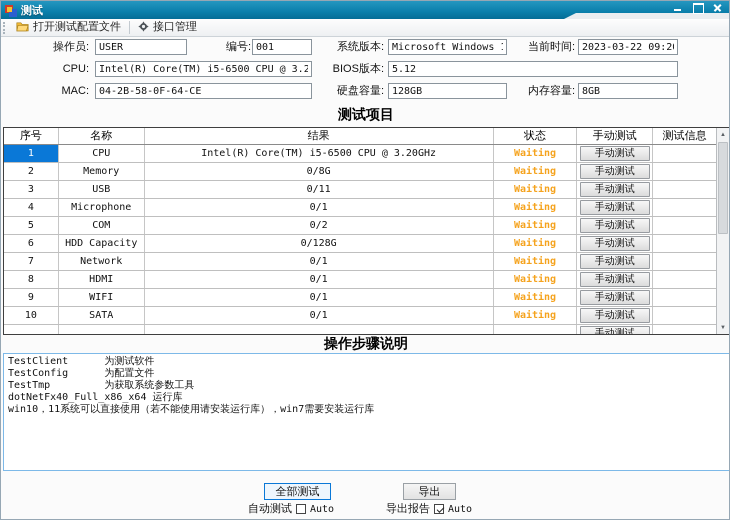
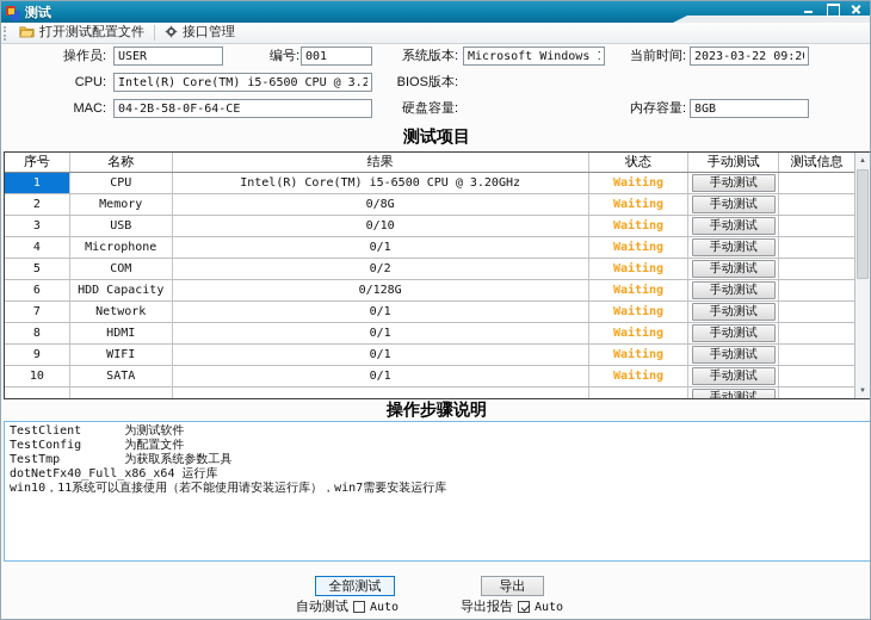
  测试
  打开测试配置文件
  接口管理
  操作员:
  USER
  编号:
  001
  系统版本:
  Microsoft Windows
  当前时间:
  2023-03-22 09:2
  CPU:
  Intel(R) Core(TM) i5-6500 CPU @ 3.2
  BIOS版本:
- 5.12
  MAC:
  04-2B-58-0F-64-CE
  硬盘容量:
- 128GB
  内存容量:
  8GB
  测试项目
  序号
  名称
  结果
  状态
  手动测试
  测试信息
  1
  CPU
  Intel(R) Core(TM) i5-6500 CPU @ 3.20GHz
  Waiting
  手动测试
  2
  Memory
  0/8G
  Waiting
  手动测试
  3
  USB
- 0/11
+ 0/10
  Waiting
  手动测试
  4
  Microphone
  0/1
  Waiting
  手动测试
  5
  COM
  0/2
  Waiting
  手动测试
  6
  HDD Capacity
  0/128G
  Waiting
  手动测试
  7
  Network
  0/1
  Waiting
  手动测试
  8
  HDMI
  0/1
  Waiting
  手动测试
  9
  WIFI
  0/1
  Waiting
  手动测试
  10
  SATA
  0/1
  Waiting
  手动测试
  手动测试
  操作步骤说明
  TestClient 为测试软件
  TestConfig 为配置文件
  TestTmp 为获取系统参数工具
  dotNetFx40_Full_x86_x64 运行库
  win10，11系统可以直接使用（若不能使用请安装运行库），win7需要安装运行库
  全部测试
  导出
  自动测试
  Auto
  导出报告
  Auto
